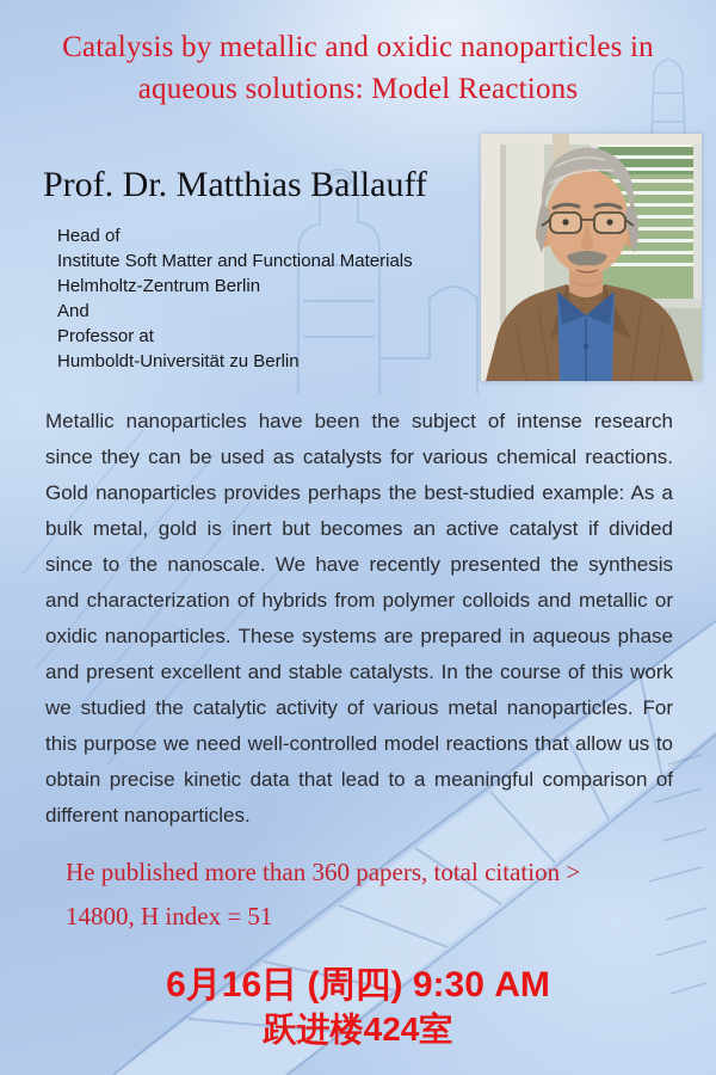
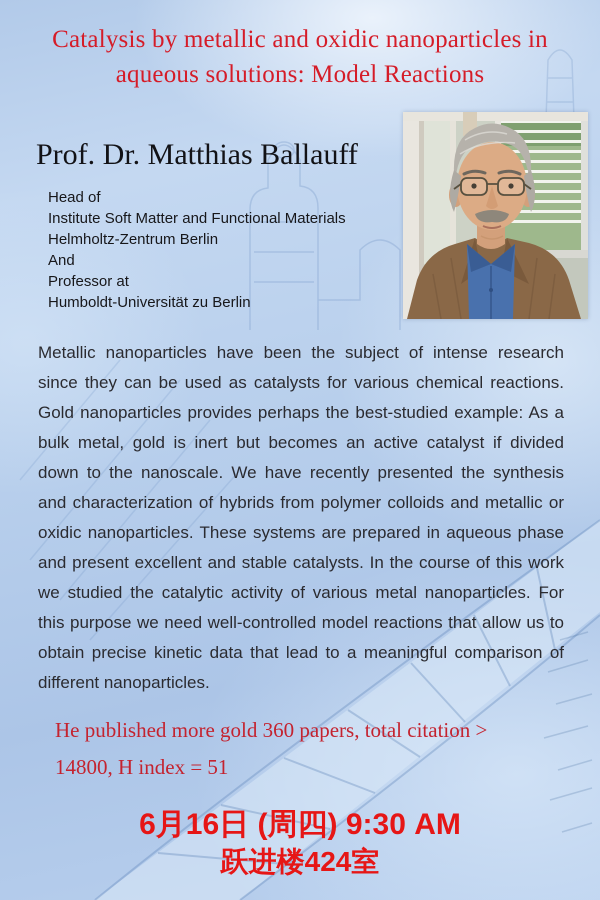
  Catalysis by metallic and oxidic nanoparticles in
  aqueous solutions: Model Reactions
  Prof. Dr. Matthias Ballauff
  Head of
  Institute Soft Matter and Functional Materials
  Helmholtz-Zentrum Berlin
  And
  Professor at
  Humboldt-Universität zu Berlin
- Metallic nanoparticles have been the subject of intense research since they can be used as catalysts for various chemical reactions. Gold nanoparticles provides perhaps the best-studied example: As a bulk metal, gold is inert but becomes an active catalyst if divided since to the nanoscale. We have recently presented the synthesis and characterization of hybrids from polymer colloids and metallic or oxidic nanoparticles. These systems are prepared in aqueous phase and present excellent and stable catalysts. In the course of this work we studied the catalytic activity of various metal nanoparticles. For this purpose we need well-controlled model reactions that allow us to obtain precise kinetic data that lead to a meaningful comparison of different nanoparticles.
+ Metallic nanoparticles have been the subject of intense research since they can be used as catalysts for various chemical reactions. Gold nanoparticles provides perhaps the best-studied example: As a bulk metal, gold is inert but becomes an active catalyst if divided down to the nanoscale. We have recently presented the synthesis and characterization of hybrids from polymer colloids and metallic or oxidic nanoparticles. These systems are prepared in aqueous phase and present excellent and stable catalysts. In the course of this work we studied the catalytic activity of various metal nanoparticles. For this purpose we need well-controlled model reactions that allow us to obtain precise kinetic data that lead to a meaningful comparison of different nanoparticles.
- He published more than 360 papers, total citation >
+ He published more gold 360 papers, total citation >
  14800, H index = 51
  6月16日 (周四) 9:30 AM
  跃进楼424室
